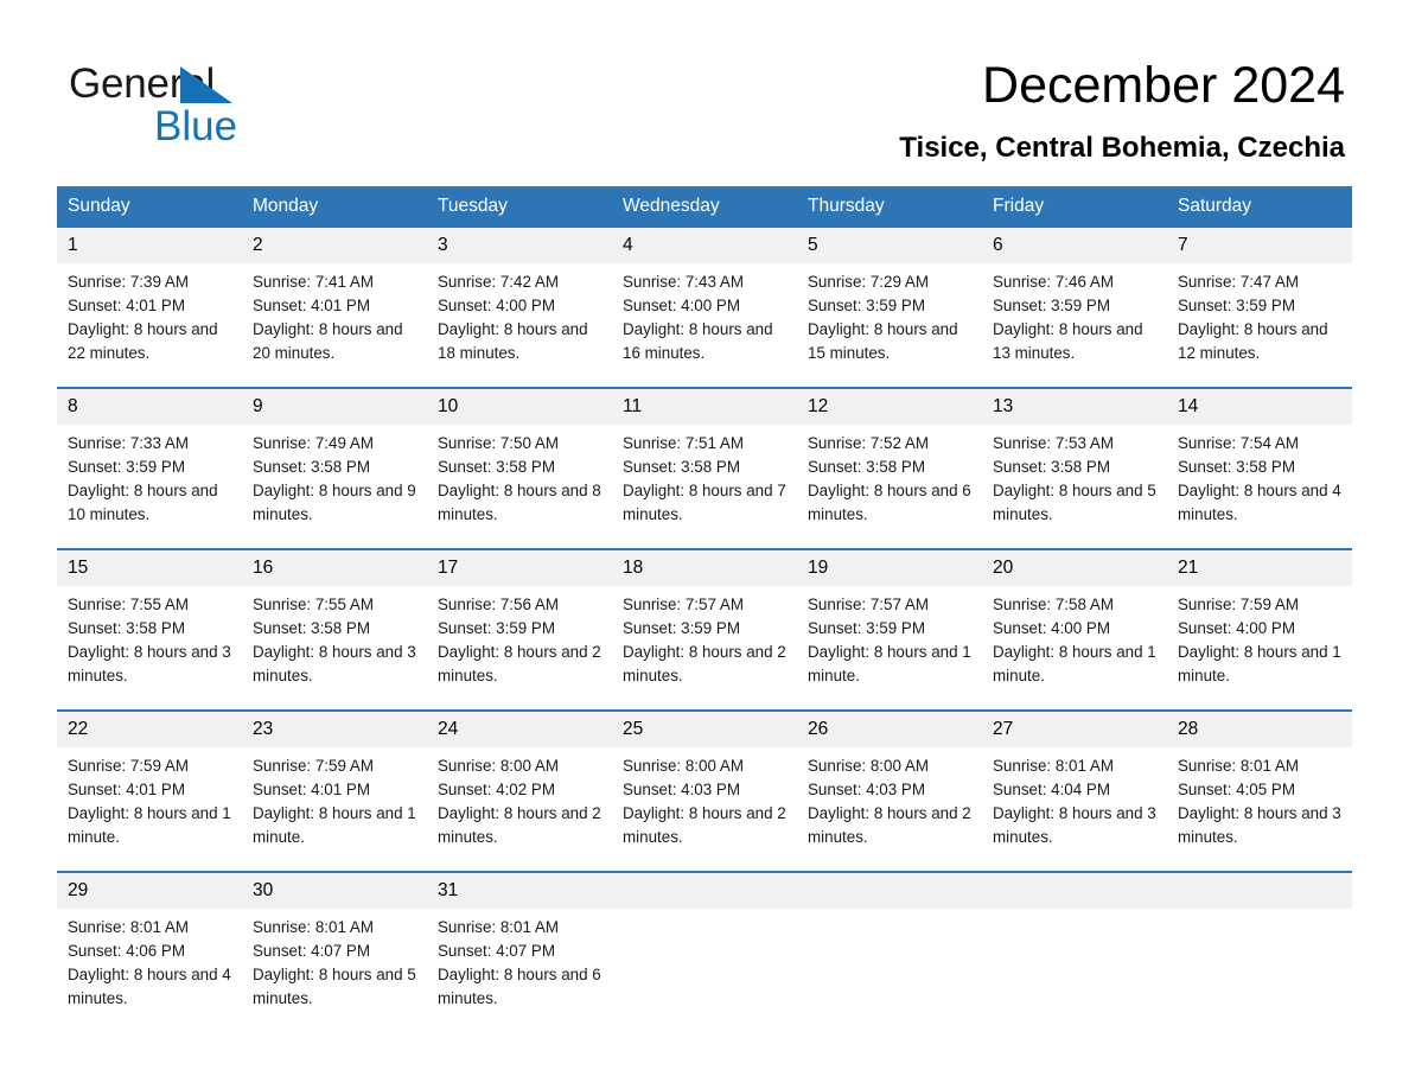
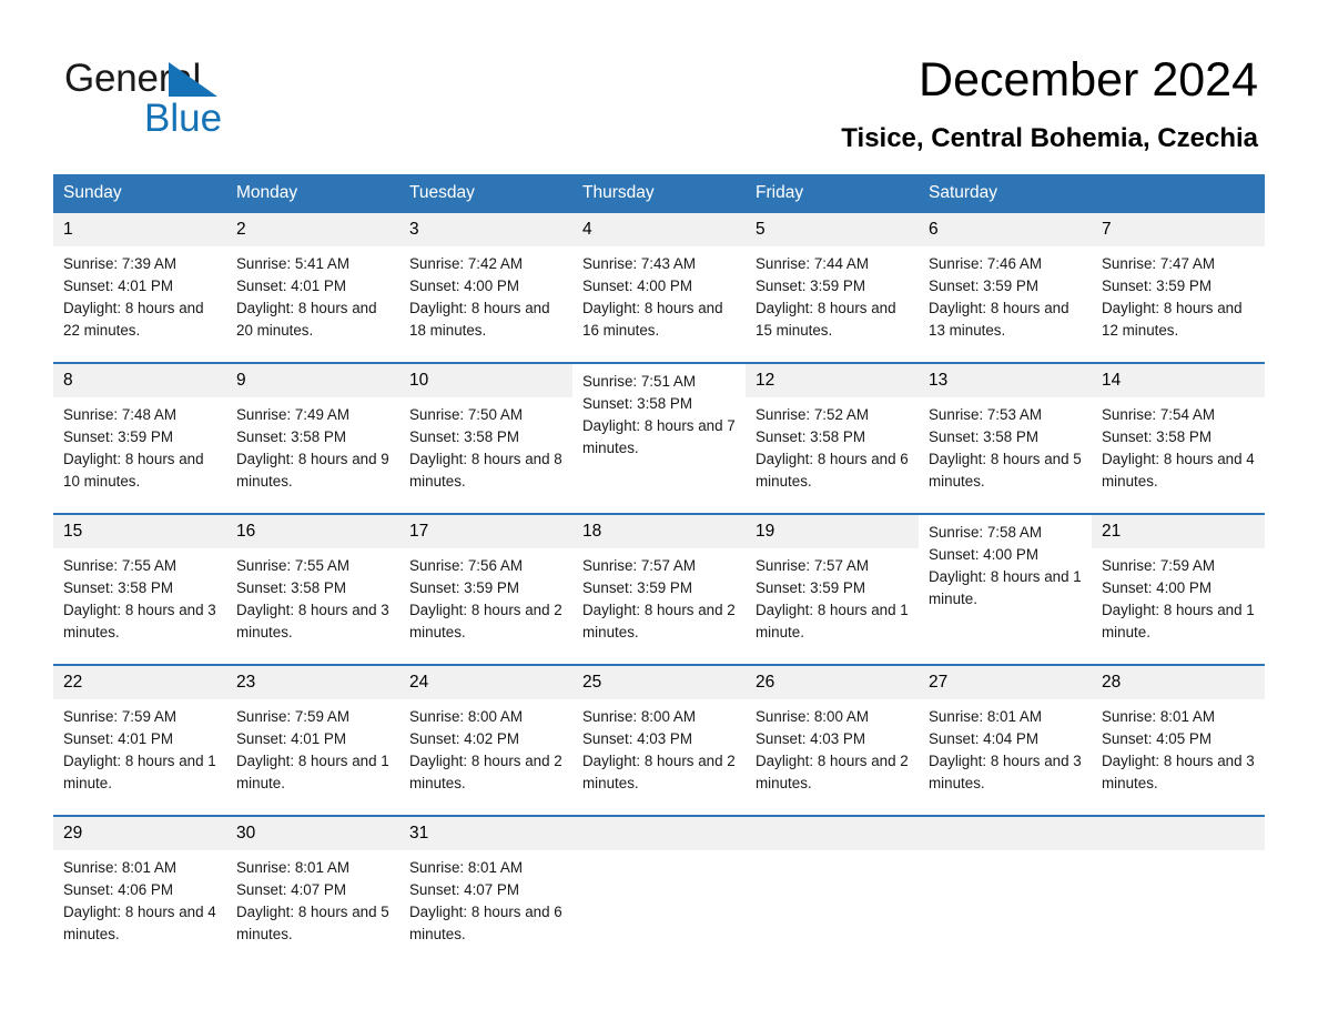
  General
  Blue
  December 2024
  Tisice, Central Bohemia, Czechia
  Sunday
  Monday
  Tuesday
- Wednesday
  Thursday
  Friday
  Saturday
  1
  Sunrise: 7:39 AM
  Sunset: 4:01 PM
  Daylight: 8 hours and 22 minutes.
  2
- Sunrise: 7:41 AM
+ Sunrise: 5:41 AM
  Sunset: 4:01 PM
  Daylight: 8 hours and 20 minutes.
  3
  Sunrise: 7:42 AM
  Sunset: 4:00 PM
  Daylight: 8 hours and 18 minutes.
  4
  Sunrise: 7:43 AM
  Sunset: 4:00 PM
  Daylight: 8 hours and 16 minutes.
  5
- Sunrise: 7:29 AM
+ Sunrise: 7:44 AM
  Sunset: 3:59 PM
  Daylight: 8 hours and 15 minutes.
  6
  Sunrise: 7:46 AM
  Sunset: 3:59 PM
  Daylight: 8 hours and 13 minutes.
  7
  Sunrise: 7:47 AM
  Sunset: 3:59 PM
  Daylight: 8 hours and 12 minutes.
  8
- Sunrise: 7:33 AM
+ Sunrise: 7:48 AM
  Sunset: 3:59 PM
  Daylight: 8 hours and 10 minutes.
  9
  Sunrise: 7:49 AM
  Sunset: 3:58 PM
  Daylight: 8 hours and 9 minutes.
  10
  Sunrise: 7:50 AM
  Sunset: 3:58 PM
  Daylight: 8 hours and 8 minutes.
- 11
  Sunrise: 7:51 AM
  Sunset: 3:58 PM
  Daylight: 8 hours and 7 minutes.
  12
  Sunrise: 7:52 AM
  Sunset: 3:58 PM
  Daylight: 8 hours and 6 minutes.
  13
  Sunrise: 7:53 AM
  Sunset: 3:58 PM
  Daylight: 8 hours and 5 minutes.
  14
  Sunrise: 7:54 AM
  Sunset: 3:58 PM
  Daylight: 8 hours and 4 minutes.
  15
  Sunrise: 7:55 AM
  Sunset: 3:58 PM
  Daylight: 8 hours and 3 minutes.
  16
  Sunrise: 7:55 AM
  Sunset: 3:58 PM
  Daylight: 8 hours and 3 minutes.
  17
  Sunrise: 7:56 AM
  Sunset: 3:59 PM
  Daylight: 8 hours and 2 minutes.
  18
  Sunrise: 7:57 AM
  Sunset: 3:59 PM
  Daylight: 8 hours and 2 minutes.
  19
  Sunrise: 7:57 AM
  Sunset: 3:59 PM
  Daylight: 8 hours and 1 minute.
- 20
  Sunrise: 7:58 AM
  Sunset: 4:00 PM
  Daylight: 8 hours and 1 minute.
  21
  Sunrise: 7:59 AM
  Sunset: 4:00 PM
  Daylight: 8 hours and 1 minute.
  22
  Sunrise: 7:59 AM
  Sunset: 4:01 PM
  Daylight: 8 hours and 1 minute.
  23
  Sunrise: 7:59 AM
  Sunset: 4:01 PM
  Daylight: 8 hours and 1 minute.
  24
  Sunrise: 8:00 AM
  Sunset: 4:02 PM
  Daylight: 8 hours and 2 minutes.
  25
  Sunrise: 8:00 AM
  Sunset: 4:03 PM
  Daylight: 8 hours and 2 minutes.
  26
  Sunrise: 8:00 AM
  Sunset: 4:03 PM
  Daylight: 8 hours and 2 minutes.
  27
  Sunrise: 8:01 AM
  Sunset: 4:04 PM
  Daylight: 8 hours and 3 minutes.
  28
  Sunrise: 8:01 AM
  Sunset: 4:05 PM
  Daylight: 8 hours and 3 minutes.
  29
  Sunrise: 8:01 AM
  Sunset: 4:06 PM
  Daylight: 8 hours and 4 minutes.
  30
  Sunrise: 8:01 AM
  Sunset: 4:07 PM
  Daylight: 8 hours and 5 minutes.
  31
  Sunrise: 8:01 AM
  Sunset: 4:07 PM
  Daylight: 8 hours and 6 minutes.
